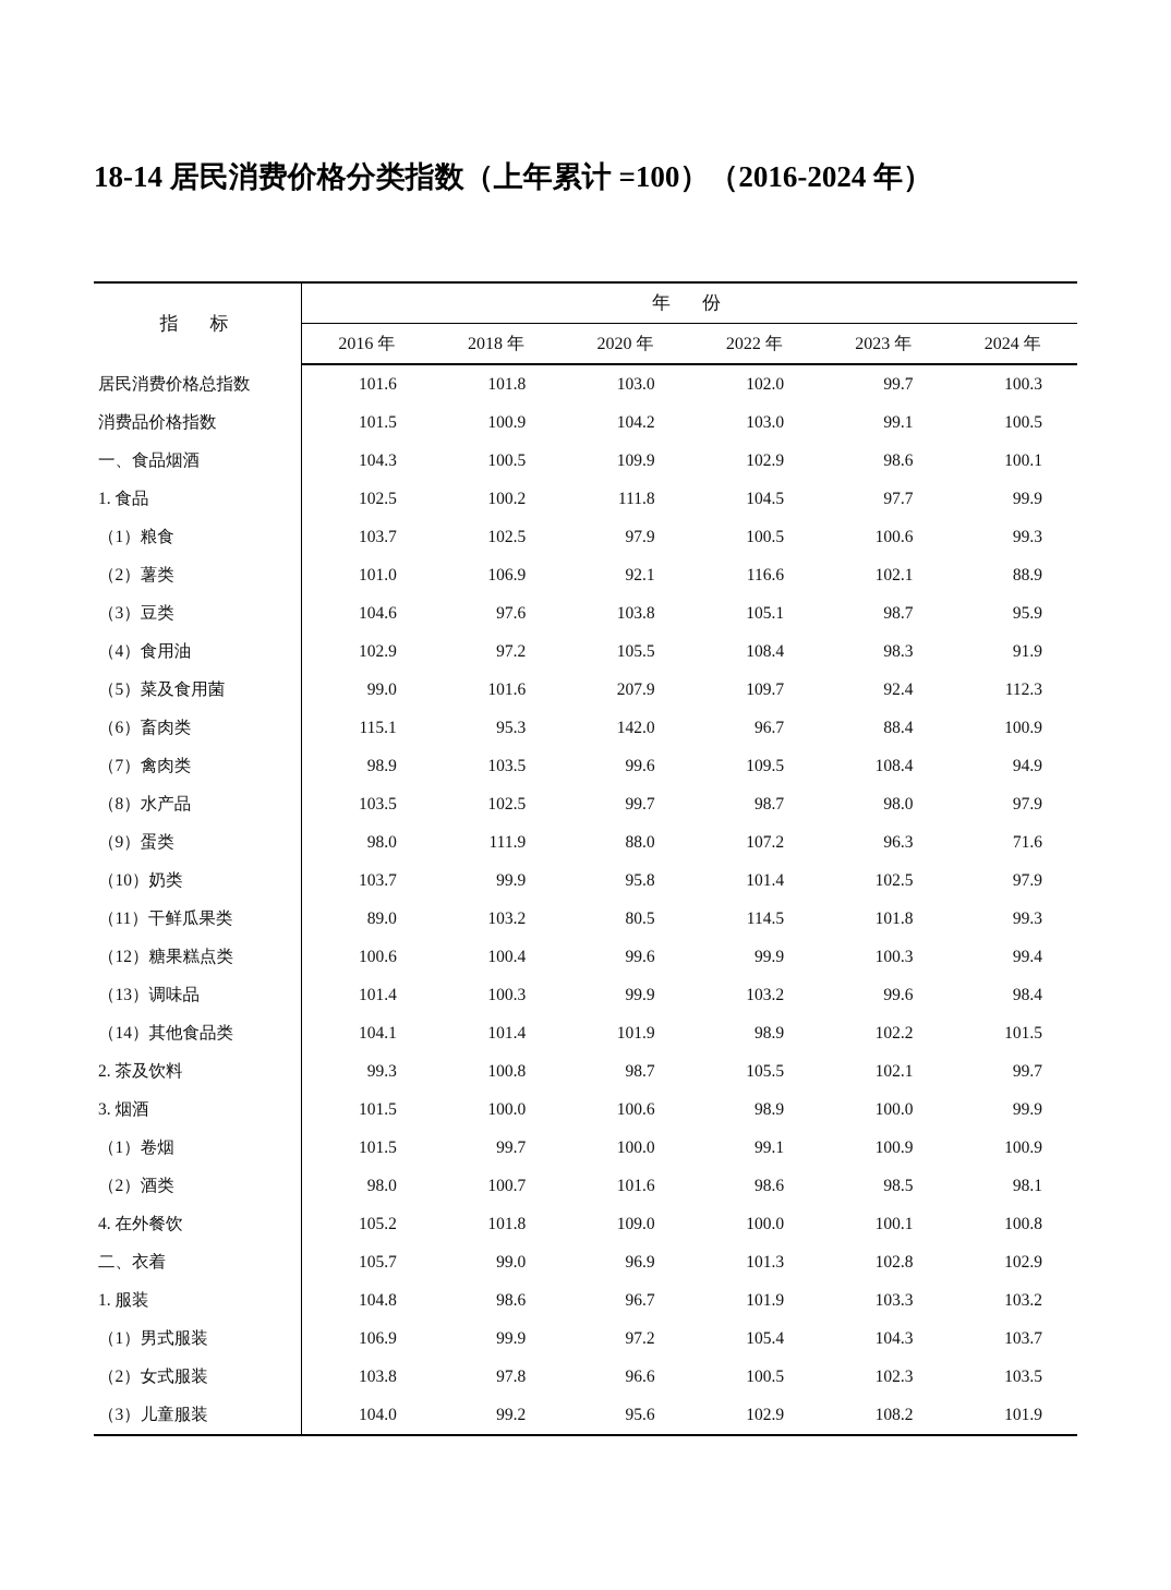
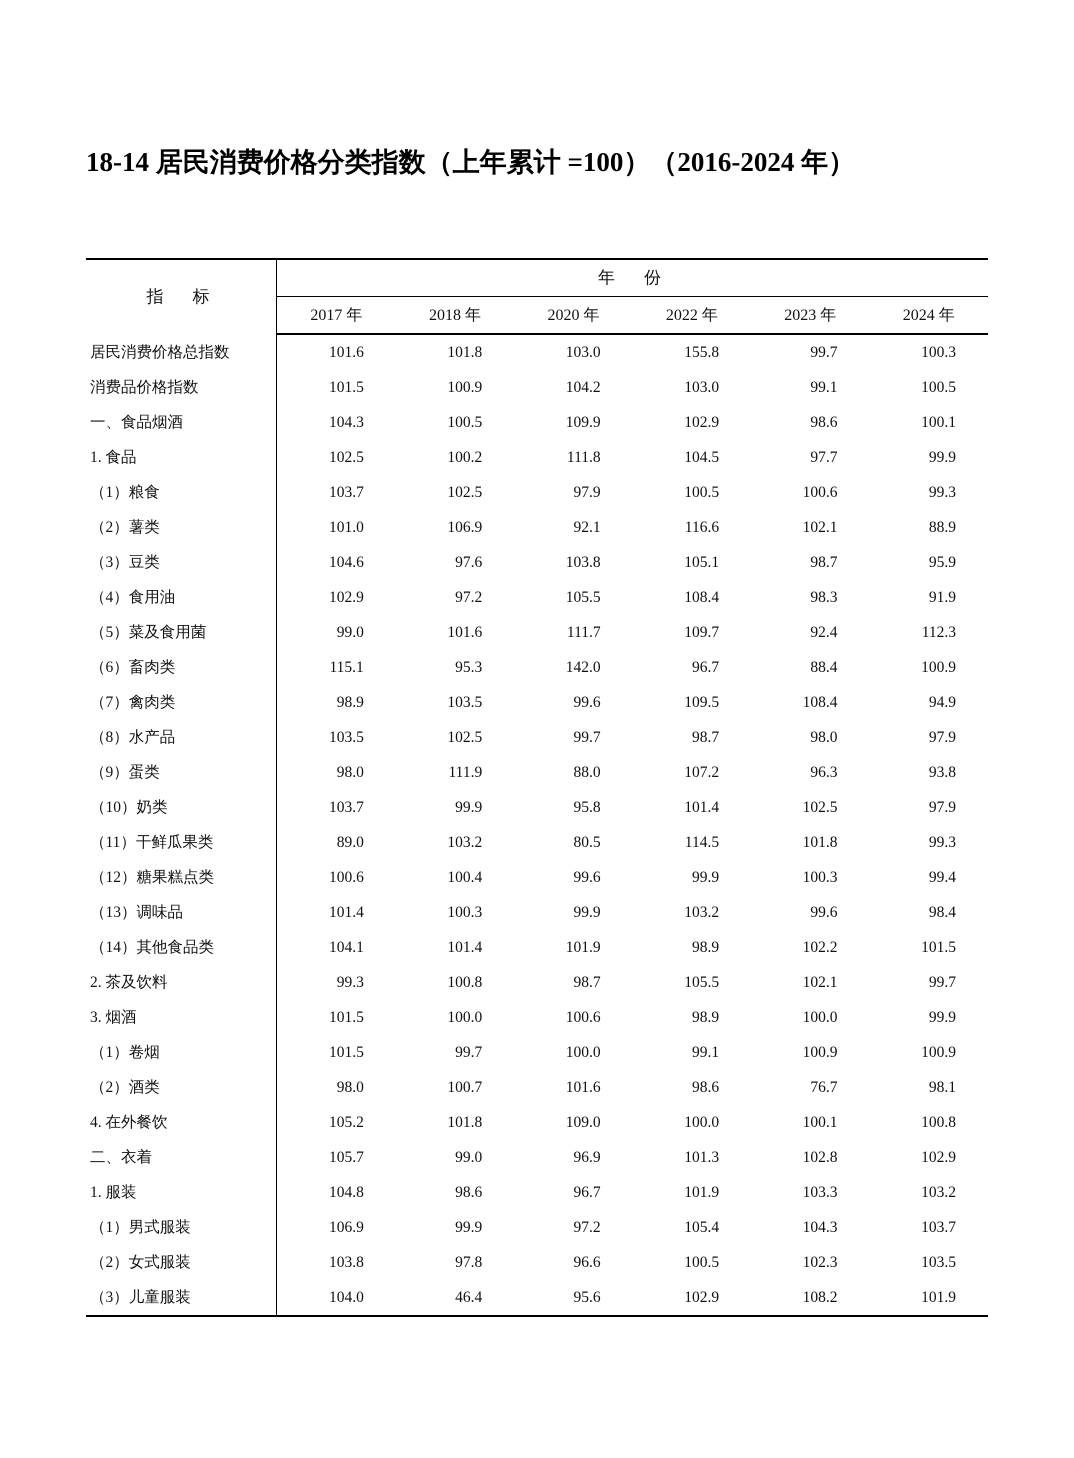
  18-14 居民消费价格分类指数（上年累计 =100）（2016-2024 年）
  指 标	年 份
- 2016 年	2018 年	2020 年	2022 年	2023 年	2024 年
+ 2017 年	2018 年	2020 年	2022 年	2023 年	2024 年
- 居民消费价格总指数	101.6	101.8	103.0	102.0	99.7	100.3
+ 居民消费价格总指数	101.6	101.8	103.0	155.8	99.7	100.3
  消费品价格指数	101.5	100.9	104.2	103.0	99.1	100.5
  一、食品烟酒	104.3	100.5	109.9	102.9	98.6	100.1
  1. 食品	102.5	100.2	111.8	104.5	97.7	99.9
  （1）粮食	103.7	102.5	97.9	100.5	100.6	99.3
  （2）薯类	101.0	106.9	92.1	116.6	102.1	88.9
  （3）豆类	104.6	97.6	103.8	105.1	98.7	95.9
  （4）食用油	102.9	97.2	105.5	108.4	98.3	91.9
- （5）菜及食用菌	99.0	101.6	207.9	109.7	92.4	112.3
+ （5）菜及食用菌	99.0	101.6	111.7	109.7	92.4	112.3
  （6）畜肉类	115.1	95.3	142.0	96.7	88.4	100.9
  （7）禽肉类	98.9	103.5	99.6	109.5	108.4	94.9
  （8）水产品	103.5	102.5	99.7	98.7	98.0	97.9
- （9）蛋类	98.0	111.9	88.0	107.2	96.3	71.6
+ （9）蛋类	98.0	111.9	88.0	107.2	96.3	93.8
  （10）奶类	103.7	99.9	95.8	101.4	102.5	97.9
  （11）干鲜瓜果类	89.0	103.2	80.5	114.5	101.8	99.3
  （12）糖果糕点类	100.6	100.4	99.6	99.9	100.3	99.4
  （13）调味品	101.4	100.3	99.9	103.2	99.6	98.4
  （14）其他食品类	104.1	101.4	101.9	98.9	102.2	101.5
  2. 茶及饮料	99.3	100.8	98.7	105.5	102.1	99.7
  3. 烟酒	101.5	100.0	100.6	98.9	100.0	99.9
  （1）卷烟	101.5	99.7	100.0	99.1	100.9	100.9
- （2）酒类	98.0	100.7	101.6	98.6	98.5	98.1
+ （2）酒类	98.0	100.7	101.6	98.6	76.7	98.1
  4. 在外餐饮	105.2	101.8	109.0	100.0	100.1	100.8
  二、衣着	105.7	99.0	96.9	101.3	102.8	102.9
  1. 服装	104.8	98.6	96.7	101.9	103.3	103.2
  （1）男式服装	106.9	99.9	97.2	105.4	104.3	103.7
  （2）女式服装	103.8	97.8	96.6	100.5	102.3	103.5
- （3）儿童服装	104.0	99.2	95.6	102.9	108.2	101.9
+ （3）儿童服装	104.0	46.4	95.6	102.9	108.2	101.9
